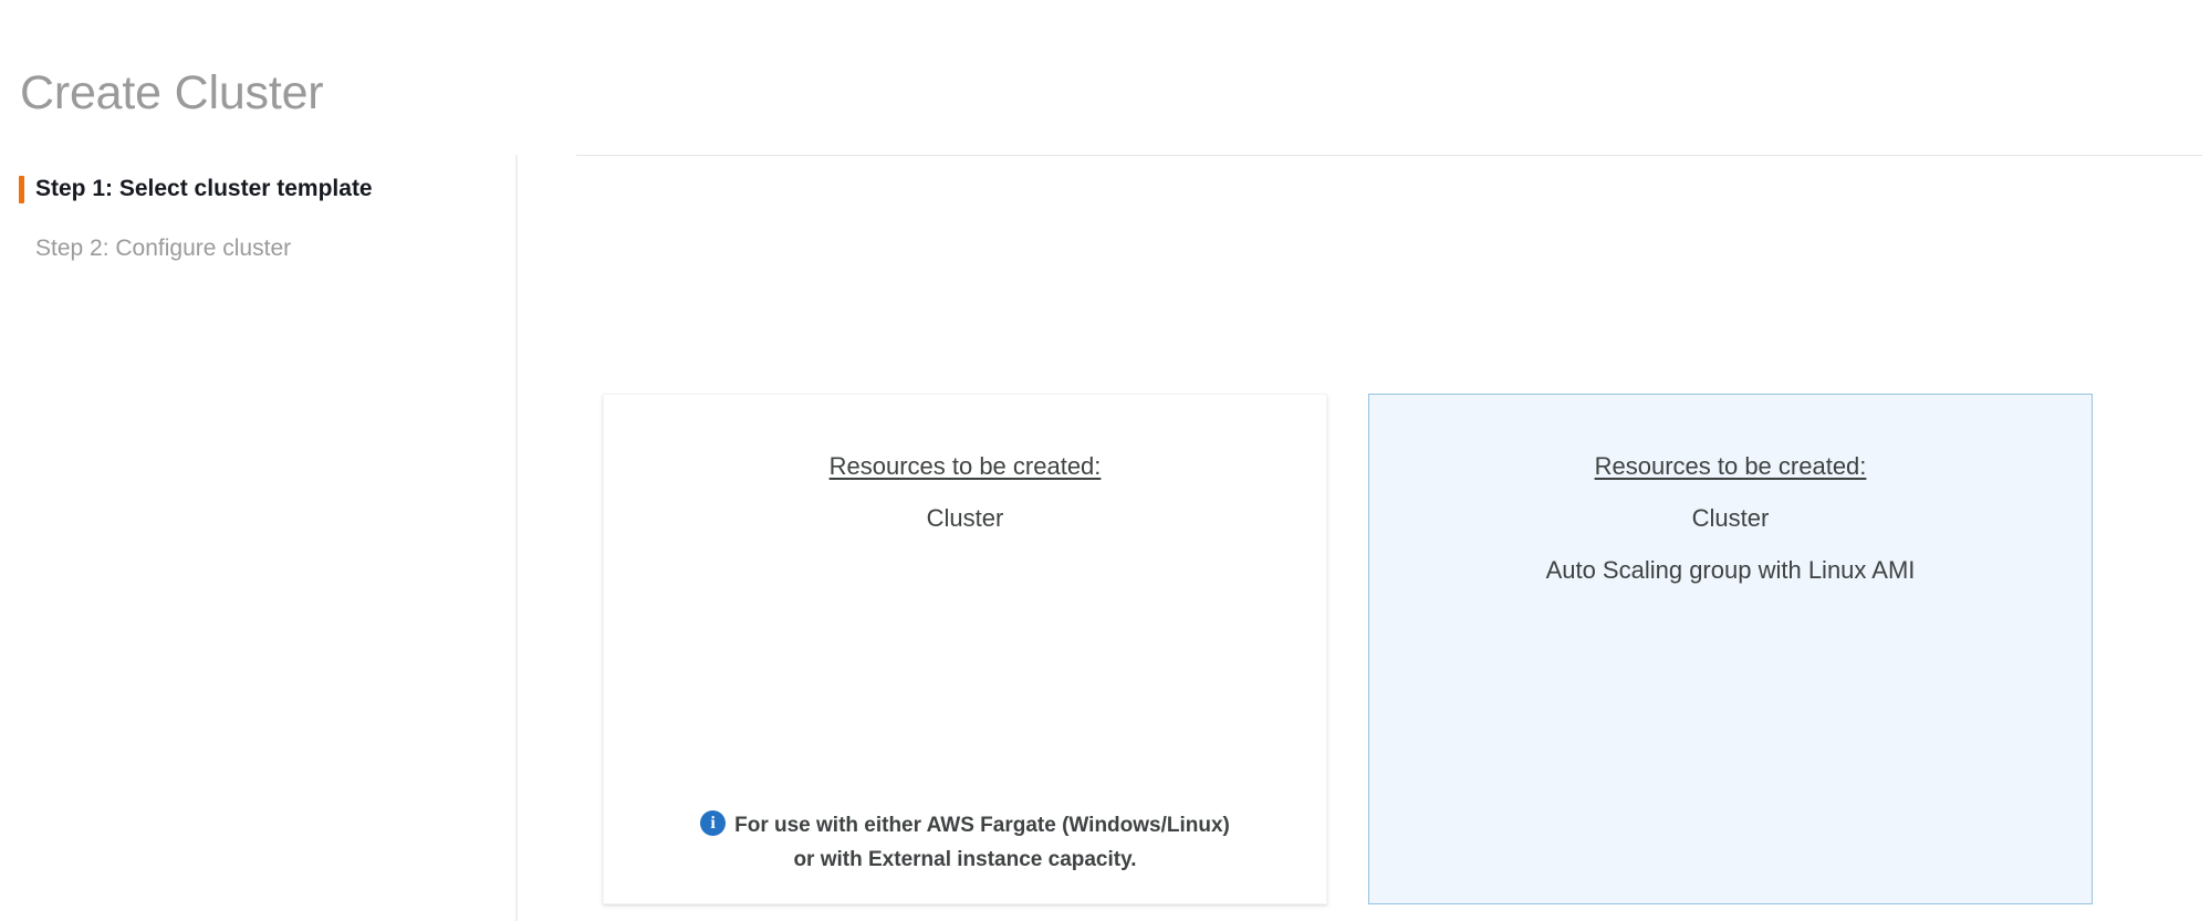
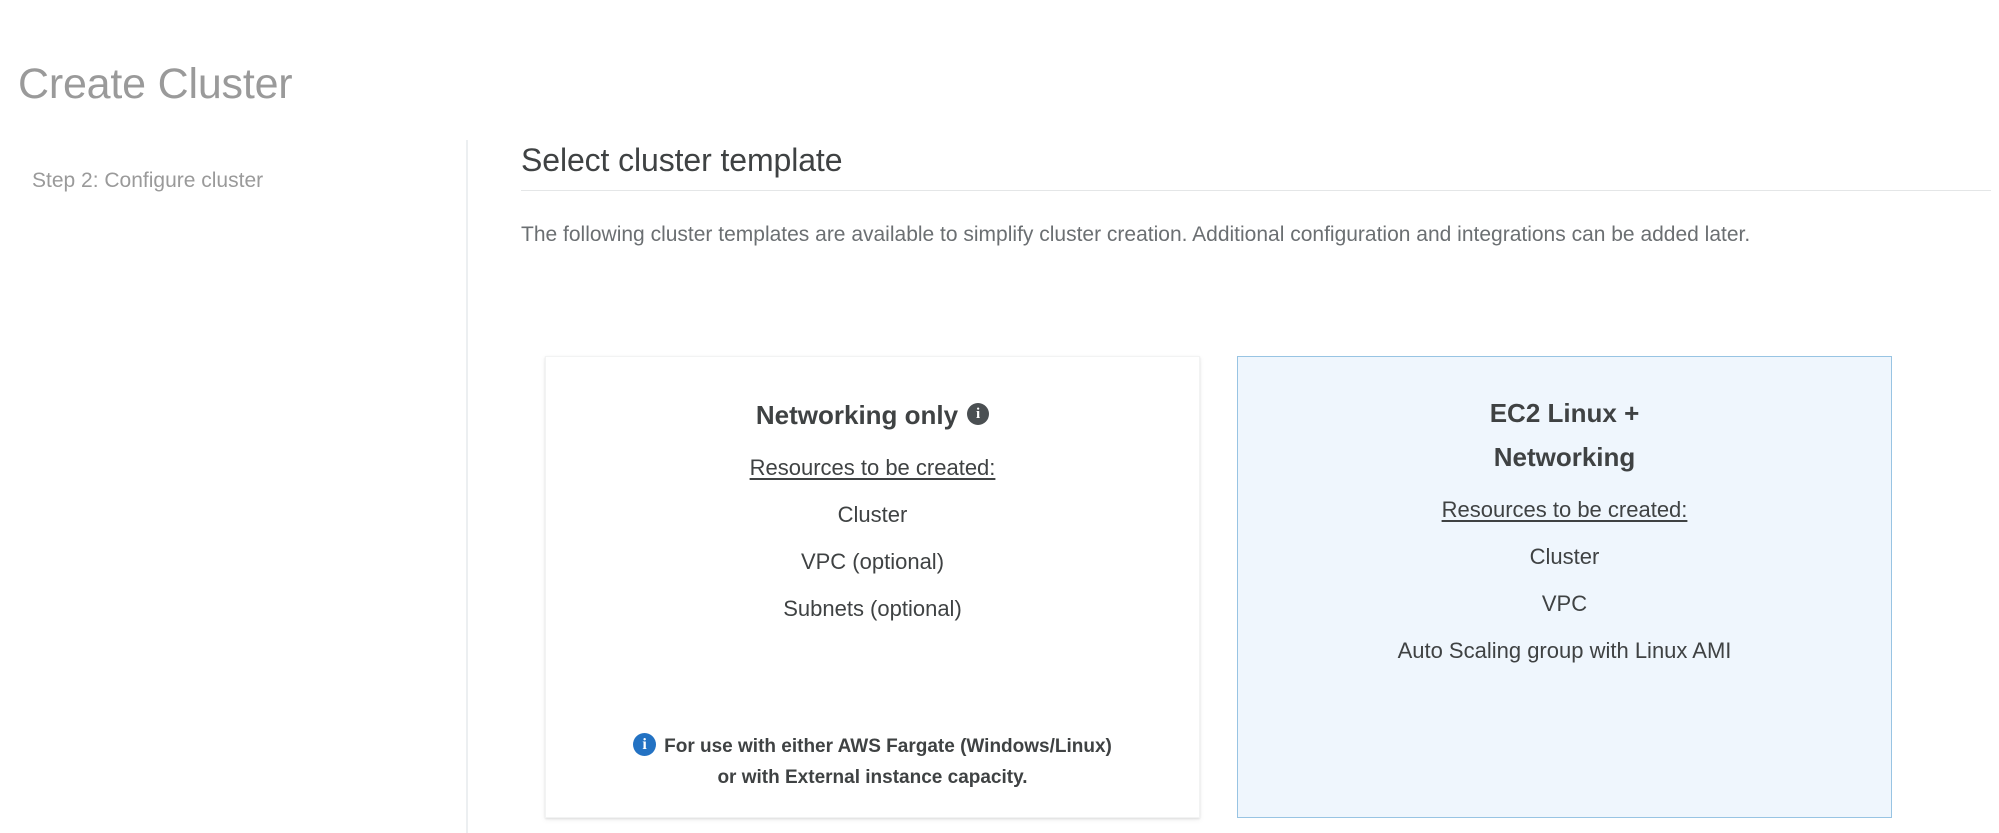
  Create Cluster
- Step 1: Select cluster template
  Step 2: Configure cluster
+ Select cluster template
+ The following cluster templates are available to simplify cluster creation. Additional configuration and integrations can be added later.
+ Networking only i
  Resources to be created:
  Cluster
+ VPC (optional)
+ Subnets (optional)
  i For use with either AWS Fargate (Windows/Linux)
  or with External instance capacity.
+ EC2 Linux +
+ Networking
  Resources to be created:
  Cluster
+ VPC
  Auto Scaling group with Linux AMI
